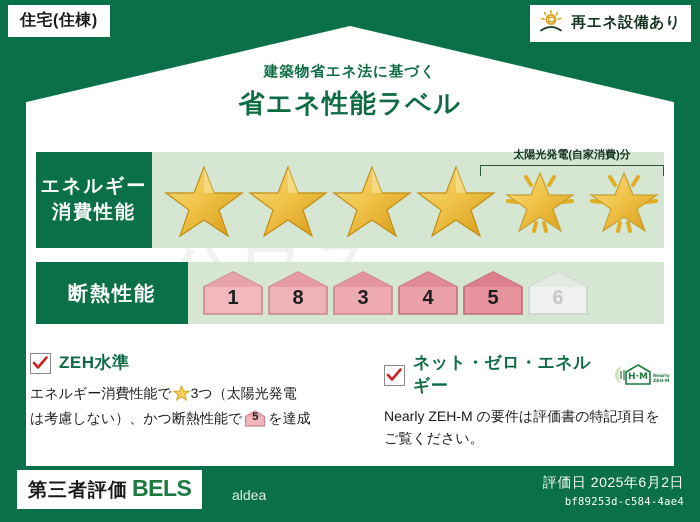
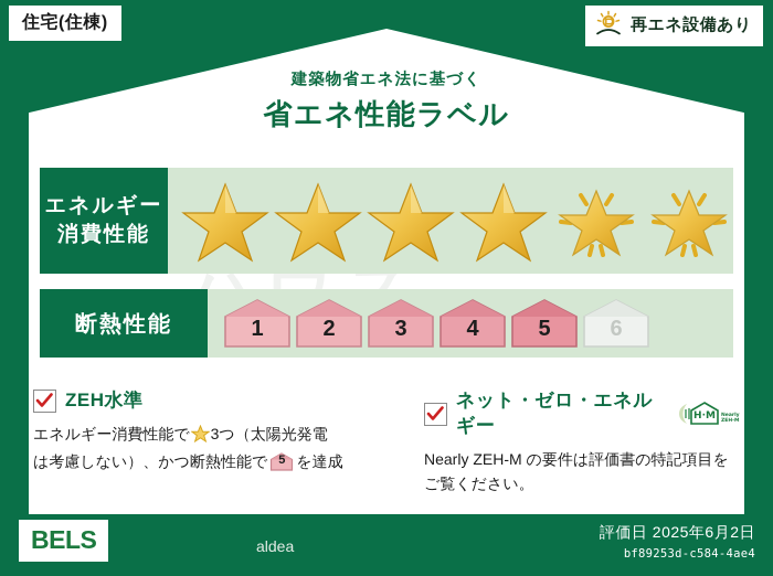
  住宅(住棟)
  再エネ設備あり
  建築物省エネ法に基づく
  省エネ性能ラベル
  エネルギー
  消費性能
- 太陽光発電(自家消費)分
  断熱性能
  1
- 8
+ 2
  3
  4
  5
  6
  ZEH水準
  エネルギー消費性能で 3つ（太陽光発電
  は考慮しない）、かつ断熱性能で
  5
  を達成
  ネット・ゼロ・エネルギー
  H·M
  Nearly ZEH-M の要件は評価書の特記項目をご覧ください。
- 第三者評価
  BELS
  aldea
  評価日 2025年6月2日
  bf89253d-c584-4ae4
